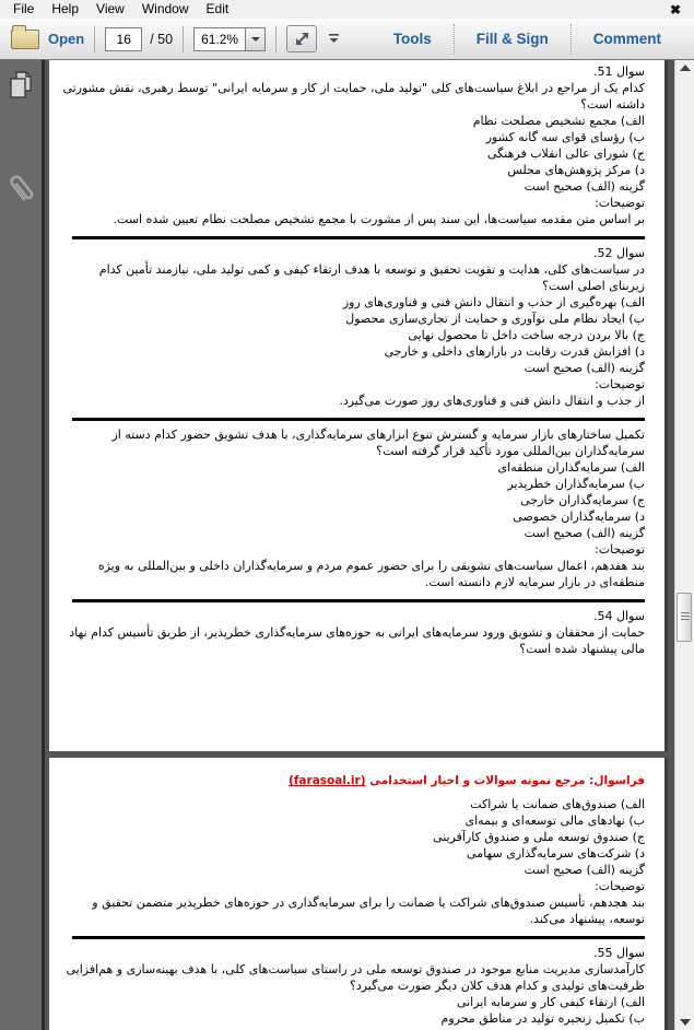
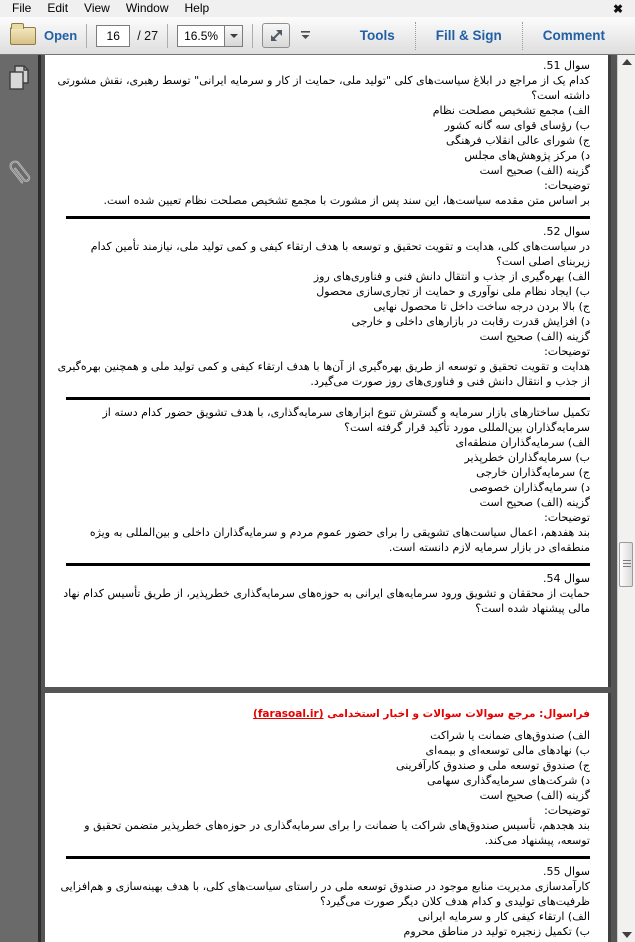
  File
- Help
+ Edit
  View
  Window
- Edit
+ Help
  ✖
  Open
  16
- / 50
+ / 27
- 61.2%
+ 16.5%
  Tools
  Fill & Sign
  Comment
  سوال 51.
  کدام یک از مراجع در ابلاغ سیاست‌های کلی "تولید ملی، حمایت از کار و سرمایه ایرانی" توسط رهبری، نقش مشورتی
  داشته است؟
  الف) مجمع تشخیص مصلحت نظام
  ب) رؤسای قوای سه گانه کشور
  ج) شورای عالی انقلاب فرهنگی
  د) مرکز پژوهش‌های مجلس
  گزینه (الف) صحیح است
  توضیحات:
  بر اساس متن مقدمه سیاست‌ها، این سند پس از مشورت با مجمع تشخیص مصلحت نظام تعیین شده است.
  سوال 52.
  در سیاست‌های کلی، هدایت و تقویت تحقیق و توسعه با هدف ارتقاء کیفی و کمی تولید ملی، نیازمند تأمین کدام
  زیربنای اصلی است؟
  الف) بهره‌گیری از جذب و انتقال دانش فنی و فناوری‌های روز
  ب) ایجاد نظام ملی نوآوری و حمایت از تجاری‌سازی محصول
  ج) بالا بردن درجه ساخت داخل تا محصول نهایی
  د) افزایش قدرت رقابت در بازارهای داخلی و خارجی
  گزینه (الف) صحیح است
  توضیحات:
+ هدایت و تقویت تحقیق و توسعه از طریق بهره‌گیری از آن‌ها با هدف ارتقاء کیفی و کمی تولید ملی و همچنین بهره‌گیری
  از جذب و انتقال دانش فنی و فناوری‌های روز صورت می‌گیرد.
  تکمیل ساختارهای بازار سرمایه و گسترش تنوع ابزارهای سرمایهگذاری، با هدف تشویق حضور کدام دسته از
  سرمایه‌گذاران بین‌المللی مورد تأکید قرار گرفته است؟
  الف) سرمایه‌گذاران منطقه‌ای
  ب) سرمایه‌گذاران خطرپذیر
  ج) سرمایه‌گذاران خارجی
  د) سرمایه‌گذاران خصوصی
  گزینه (الف) صحیح است
  توضیحات:
  بند هفدهم، اعمال سیاست‌های تشویقی را برای حضور عموم مردم و سرمایه‌گذاران داخلی و بین‌المللی به ویژه
  منطقه‌ای در بازار سرمایه لازم دانسته است.
  سوال 54.
  حمایت از محققان و تشویق ورود سرمایه‌های ایرانی به حوزه‌های سرمایه‌گذاری خطرپذیر، از طریق تأسیس کدام نهاد
  مالی پیشنهاد شده است؟
- فراسوال: مرجع نمونه سوالات و اخبار استخدامی (farasoal.ir)
+ فراسوال: مرجع سوالات سوالات و اخبار استخدامی (farasoal.ir)
  الف) صندوق‌های ضمانت یا شراکت
  ب) نهادهای مالی توسعه‌ای و بیمه‌ای
  ج) صندوق توسعه ملی و صندوق کارآفرینی
  د) شرکت‌های سرمایه‌گذاری سهامی
  گزینه (الف) صحیح است
  توضیحات:
  بند هجدهم، تأسیس صندوق‌های شراکت یا ضمانت را برای سرمایه‌گذاری در حوزه‌های خطرپذیر متضمن تحقیق و
  توسعه، پیشنهاد می‌کند.
  سوال 55.
  کارآمدسازی مدیریت منابع موجود در صندوق توسعه ملی در راستای سیاست‌های کلی، با هدف بهینه‌سازی و هم‌افزایی
  ظرفیت‌های تولیدی و کدام هدف کلان دیگر صورت می‌گیرد؟
  الف) ارتقاء کیفی کار و سرمایه ایرانی
  ب) تکمیل زنجیره تولید در مناطق محروم
